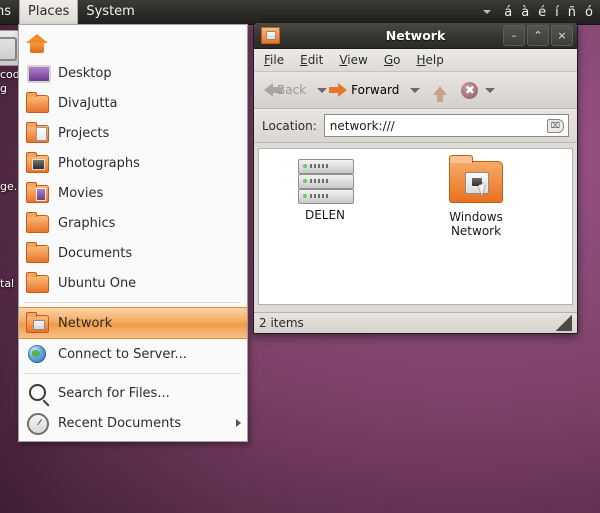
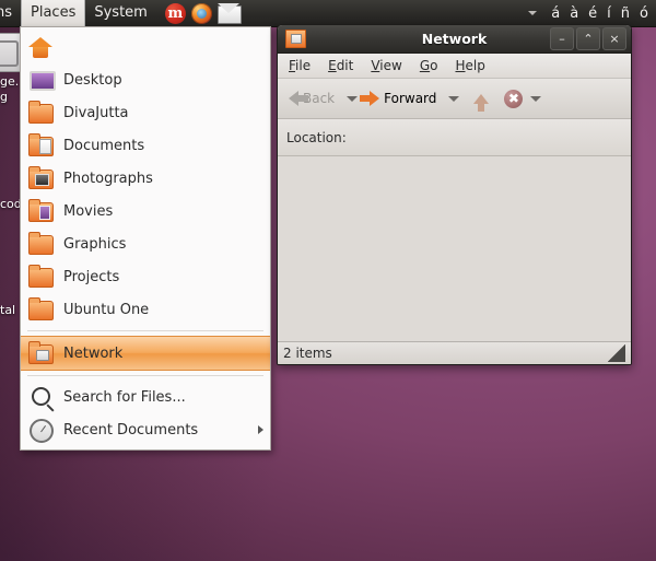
- cod
+ ge.
  g
- ge.
+ cod
  tal
  ns
  Places
  System
+ m
  á
  à
  é
  í
  ñ
  ó
  Desktop
  DivaJutta
- Projects
+ Documents
  Photographs
  Movies
  Graphics
- Documents
+ Projects
  Ubuntu One
  Network
- Connect to Server...
  Search for Files...
  Recent Documents
  Network
  –
  ⌃
  ×
  File
  Edit
  View
  Go
  Help
  ack
  Forward
  ✖
  Location:
- network:///
- ⌧
- DELEN
- Windows Network
  2 items
